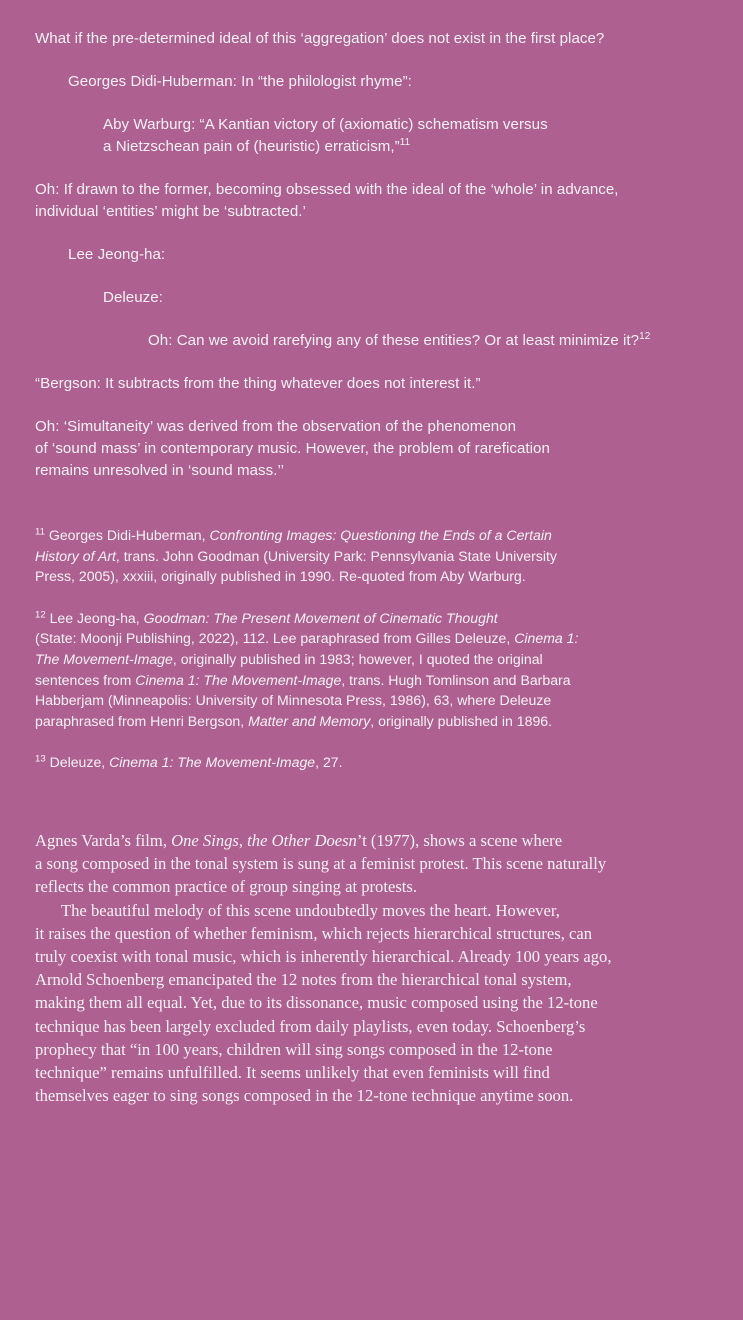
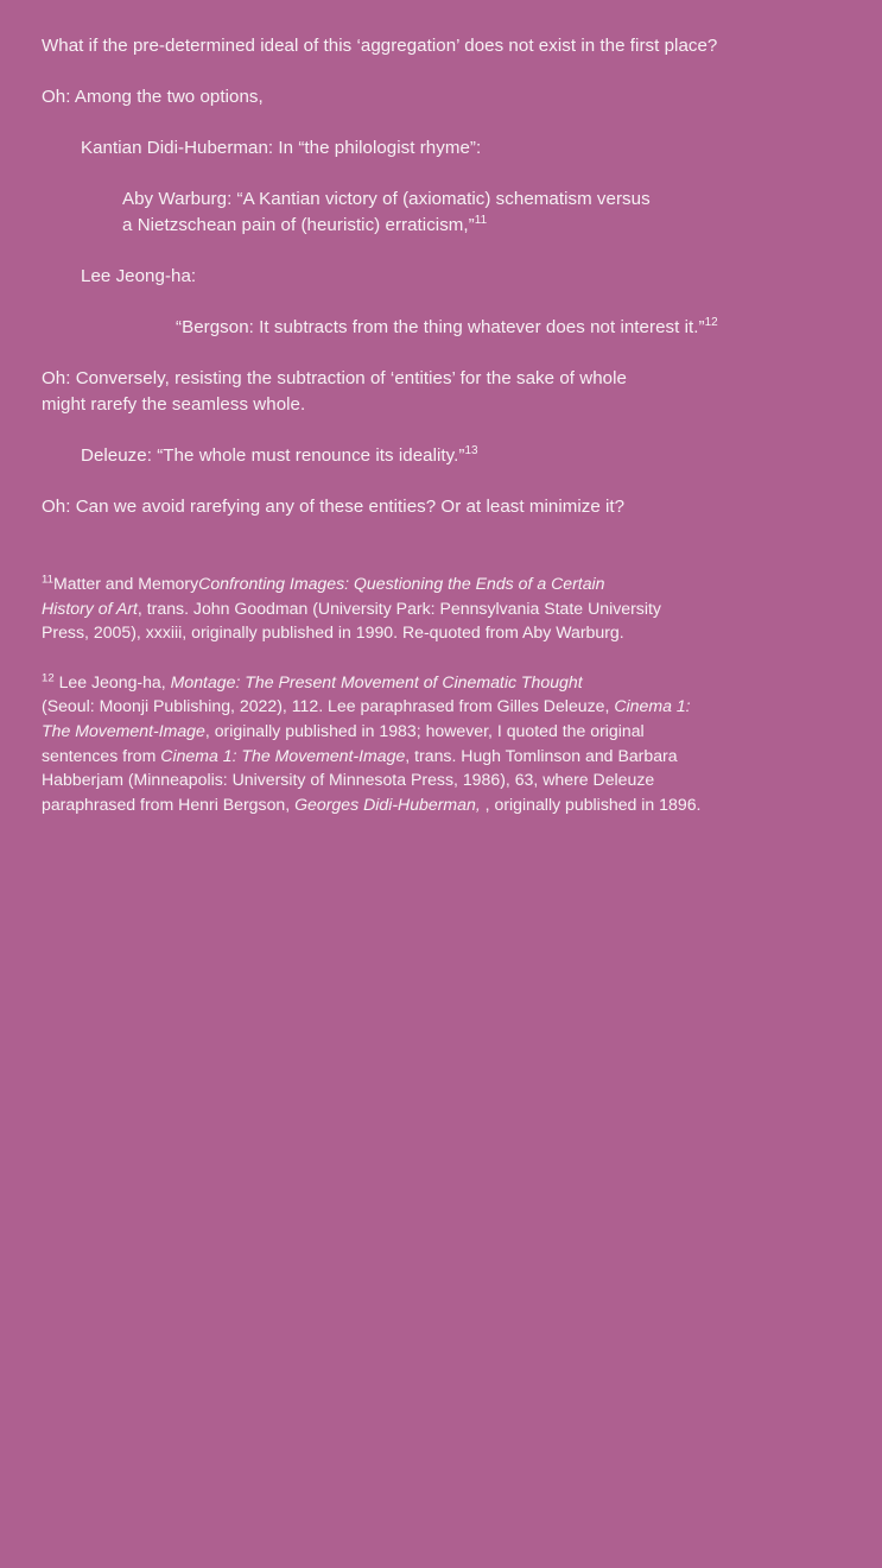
  What if the pre-determined ideal of this ‘aggregation’ does not exist in the first place?
+ Oh: Among the two options,
- Georges Didi-Huberman: In “the philologist rhyme”:
+ Kantian Didi-Huberman: In “the philologist rhyme”:
  Aby Warburg: “A Kantian victory of (axiomatic) schematism versus
  a Nietzschean pain of (heuristic) erraticism,”11
- Oh: If drawn to the former, becoming obsessed with the ideal of the ‘whole’ in advance,
- individual ‘entities’ might be ‘subtracted.’
  Lee Jeong-ha:
- Deleuze:
- Oh: Can we avoid rarefying any of these entities? Or at least minimize it?12
+ “Bergson: It subtracts from the thing whatever does not interest it.”12
+ Oh: Conversely, resisting the subtraction of ‘entities’ for the sake of whole
+ might rarefy the seamless whole.
+ Deleuze: “The whole must renounce its ideality.”13
- “Bergson: It subtracts from the thing whatever does not interest it.”
+ Oh: Can we avoid rarefying any of these entities? Or at least minimize it?
- Oh: ‘Simultaneity’ was derived from the observation of the phenomenon
- of ‘sound mass’ in contemporary music. However, the problem of rarefication
- remains unresolved in ‘sound mass.’’
- 11 Georges Didi-Huberman, Confronting Images: Questioning the Ends of a Certain
+ 11Matter and MemoryConfronting Images: Questioning the Ends of a Certain
  History of Art, trans. John Goodman (University Park: Pennsylvania State University
  Press, 2005), xxxiii, originally published in 1990. Re-quoted from Aby Warburg.
- 12 Lee Jeong-ha, Goodman: The Present Movement of Cinematic Thought
+ 12 Lee Jeong-ha, Montage: The Present Movement of Cinematic Thought
- (State: Moonji Publishing, 2022), 112. Lee paraphrased from Gilles Deleuze, Cinema 1:
+ (Seoul: Moonji Publishing, 2022), 112. Lee paraphrased from Gilles Deleuze, Cinema 1:
  The Movement-Image, originally published in 1983; however, I quoted the original
  sentences from Cinema 1: The Movement-Image, trans. Hugh Tomlinson and Barbara
  Habberjam (Minneapolis: University of Minnesota Press, 1986), 63, where Deleuze
- paraphrased from Henri Bergson, Matter and Memory, originally published in 1896.
+ paraphrased from Henri Bergson, Georges Didi-Huberman, , originally published in 1896.
- 13 Deleuze, Cinema 1: The Movement-Image, 27.
- Agnes Varda’s film, One Sings, the Other Doesn’t (1977), shows a scene where
- a song composed in the tonal system is sung at a feminist protest. This scene naturally
- reflects the common practice of group singing at protests.
- The beautiful melody of this scene undoubtedly moves the heart. However,
- it raises the question of whether feminism, which rejects hierarchical structures, can
- truly coexist with tonal music, which is inherently hierarchical. Already 100 years ago,
- Arnold Schoenberg emancipated the 12 notes from the hierarchical tonal system,
- making them all equal. Yet, due to its dissonance, music composed using the 12-tone
- technique has been largely excluded from daily playlists, even today. Schoenberg’s
- prophecy that “in 100 years, children will sing songs composed in the 12-tone
- technique” remains unfulfilled. It seems unlikely that even feminists will find
- themselves eager to sing songs composed in the 12-tone technique anytime soon.
